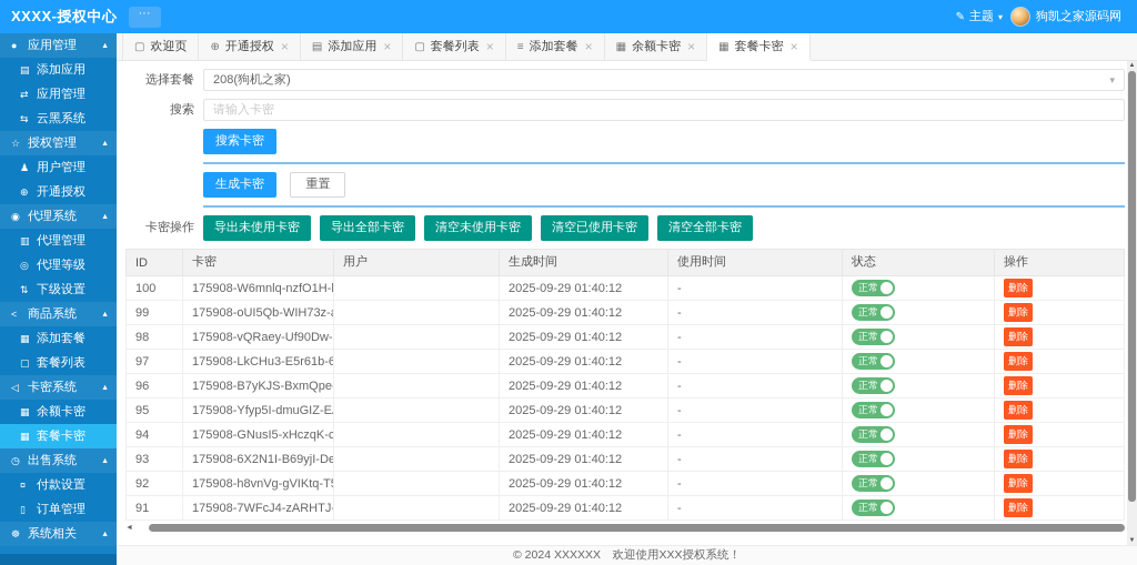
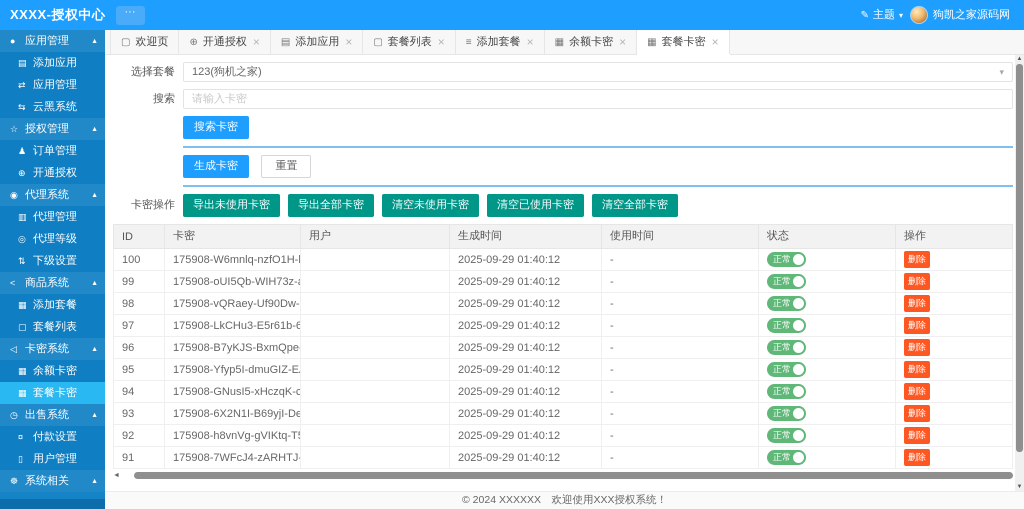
  XXXX-授权中心
  ···
  ✎
  主题
  ▾
  狗凯之家源码网
  ●
  应用管理
  ▤
  添加应用
  ⇄
  应用管理
  ⇆
  云黑系统
  ☆
  授权管理
  ♟
- 用户管理
+ 订单管理
  ⊕
  开通授权
  ◉
  代理系统
  ▥
  代理管理
  ◎
  代理等级
  ⇅
  下级设置
  <
  商品系统
  ▦
  添加套餐
  ▢
  套餐列表
  ◁
  卡密系统
  ▦
  余额卡密
  ▦
  套餐卡密
  ◷
  出售系统
  ¤
  付款设置
  ▯
- 订单管理
+ 用户管理
  ☸
  系统相关
  ▢
  欢迎页
  ⊕
  开通授权
  ×
  ▤
  添加应用
  ×
  ▢
  套餐列表
  ×
  ≡
  添加套餐
  ×
  ▦
  余额卡密
  ×
  ▦
  套餐卡密
  ×
  选择套餐
- 208(狗机之家)
+ 123(狗机之家)
  ▾
  搜索
  请输入卡密
  搜索卡密
  生成卡密 重置
  卡密操作
  导出未使用卡密 导出全部卡密 清空未使用卡密 清空已使用卡密 清空全部卡密
  ID	卡密	用户	生成时间	使用时间	状态	操作
  100	175908-W6mnlq-nzfO1H-		2025-09-29 01:40:12	-	正常	删除
  99	175908-oUI5Qb-WIH73z-		2025-09-29 01:40:12	-	正常	删除
  98	175908-vQRaey-Uf90Dw-		2025-09-29 01:40:12	-	正常	删除
  97	175908-LkCHu3-E5r61b-6		2025-09-29 01:40:12	-	正常	删除
  96	175908-B7yKJS-BxmQpe		2025-09-29 01:40:12	-	正常	删除
  95	175908-Yfyp5I-dmuGIZ-E		2025-09-29 01:40:12	-	正常	删除
  94	175908-GNusI5-xHczqK-c		2025-09-29 01:40:12	-	正常	删除
  93	175908-6X2N1I-B69yjI-De		2025-09-29 01:40:12	-	正常	删除
  92	175908-h8vnVg-gVIKtq-T		2025-09-29 01:40:12	-	正常	删除
  91	175908-7WFcJ4-zARHTJ-		2025-09-29 01:40:12	-	正常	删除
  © 2024 XXXXXX 欢迎使用XXX授权系统！
